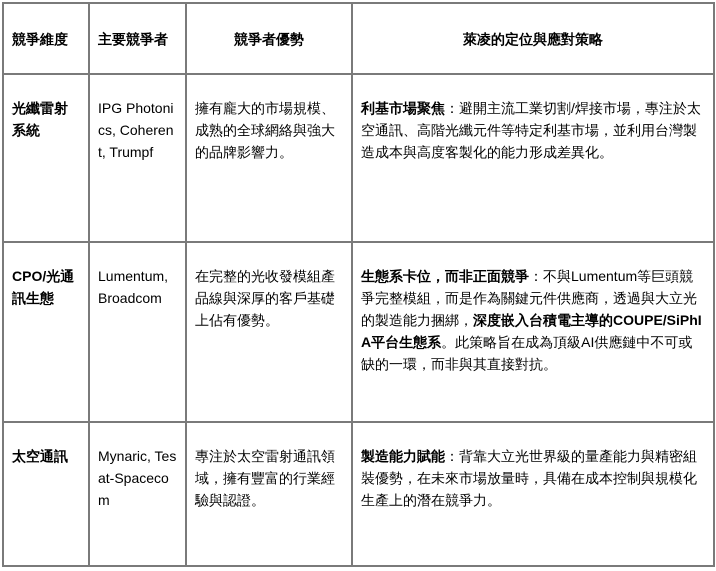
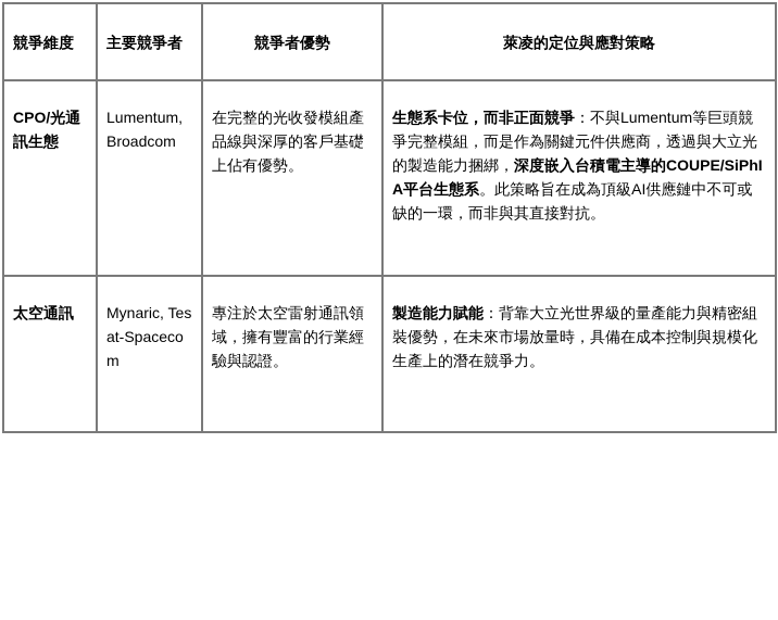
  競爭維度	主要競爭者	競爭者優勢	萊凌的定位與應對策略
- 光纖雷射系統	IPG Photonics, Coherent, Trumpf	擁有龐大的市場規模、成熟的全球網絡與強大的品牌影響力。	利基市場聚焦：避開主流工業切割/焊接市場，專注於太空通訊、高階光纖元件等特定利基市場，並利用台灣製造成本與高度客製化的能力形成差異化。
  CPO/光通訊生態	Lumentum, Broadcom	在完整的光收發模組產品線與深厚的客戶基礎上佔有優勢。	生態系卡位，而非正面競爭：不與Lumentum等巨頭競爭完整模組，而是作為關鍵元件供應商，透過與大立光的製造能力捆綁，深度嵌入台積電主導的COUPE/SiPhIA平台生態系。此策略旨在成為頂級AI供應鏈中不可或缺的一環，而非與其直接對抗。
  太空通訊	Mynaric, Tesat-Spacecom	專注於太空雷射通訊領域，擁有豐富的行業經驗與認證。	製造能力賦能：背靠大立光世界級的量產能力與精密組裝優勢，在未來市場放量時，具備在成本控制與規模化生產上的潛在競爭力。
